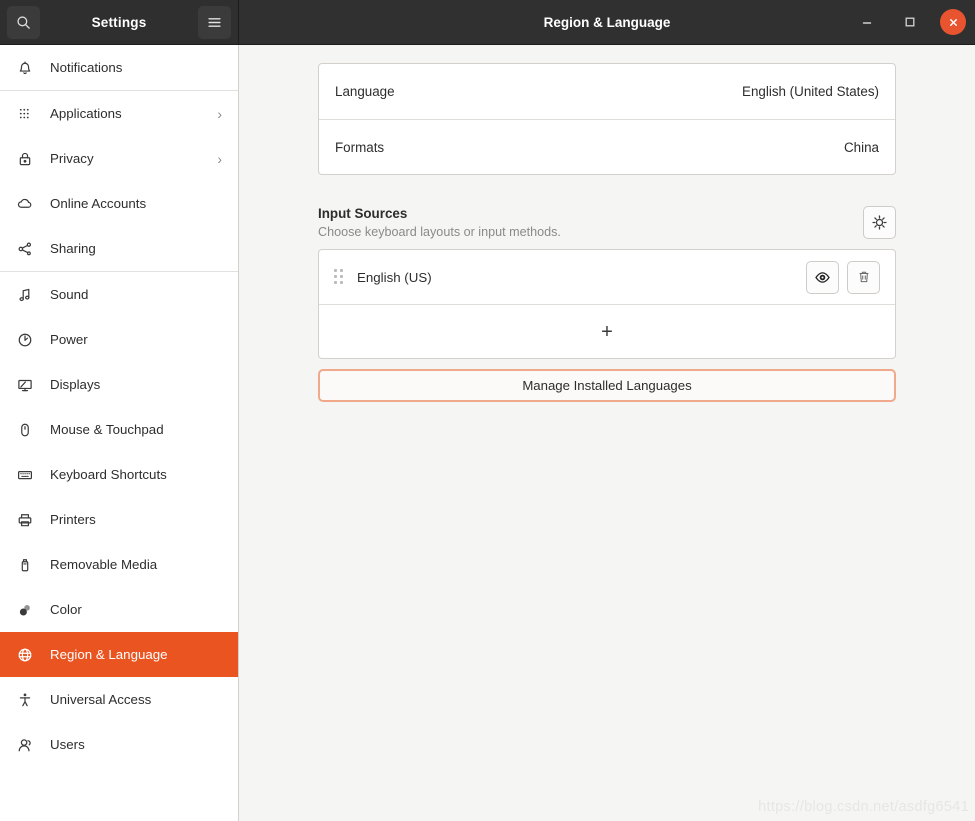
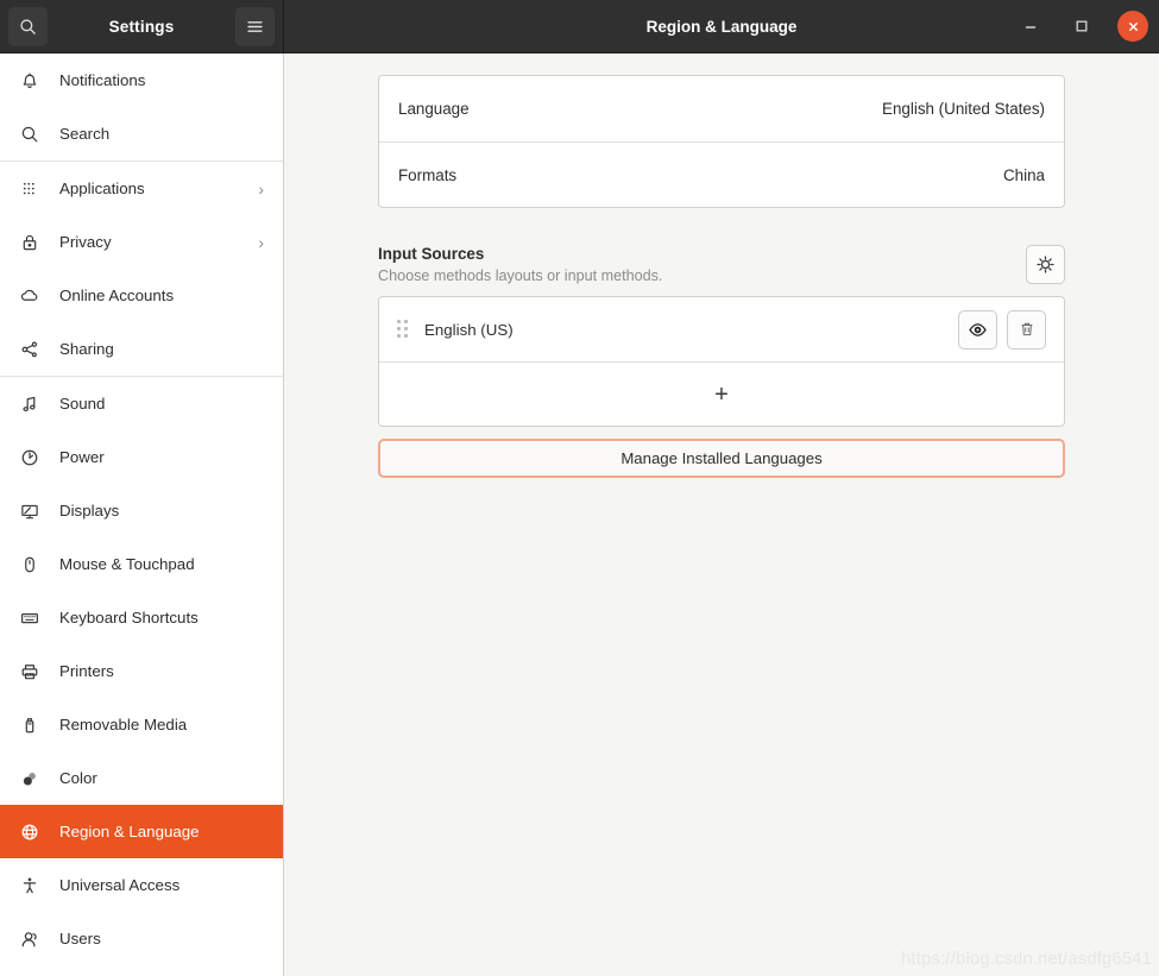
  Settings
  Region & Language
  Notifications
+ Search
  Applications
  ›
  Privacy
  ›
  Online Accounts
  Sharing
  Sound
  Power
  Displays
  Mouse & Touchpad
  Keyboard Shortcuts
  Printers
  Removable Media
  Color
  Region & Language
  Universal Access
  Users
  Language
  English (United States)
  Formats
  China
  Input Sources
- Choose keyboard layouts or input methods.
+ Choose methods layouts or input methods.
  English (US)
  +
  Manage Installed Languages
